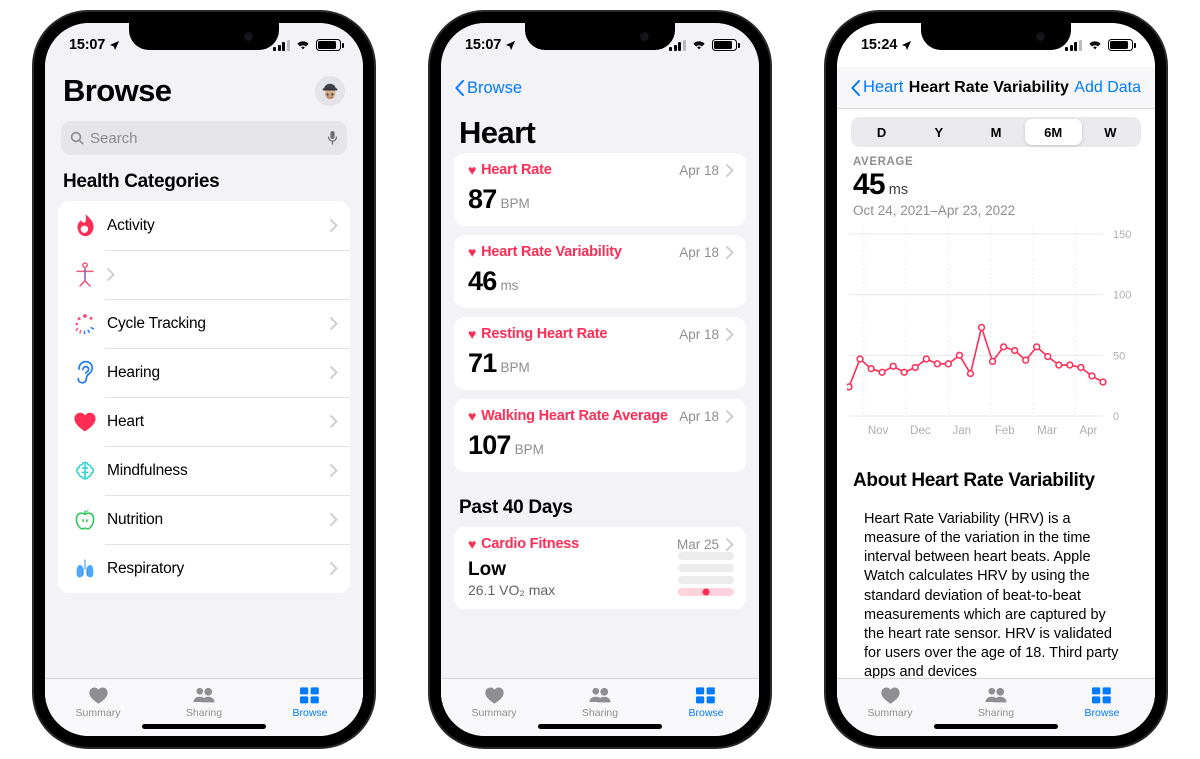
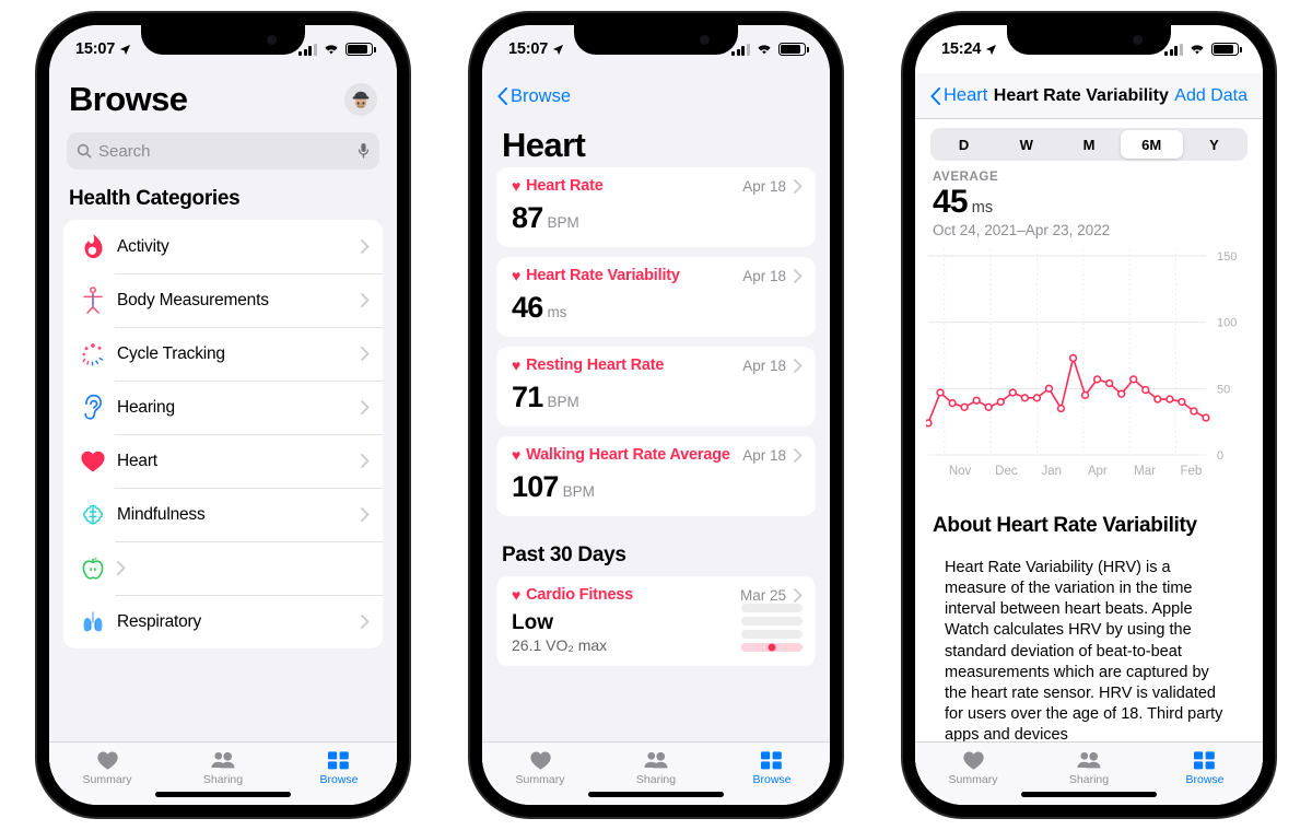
  15:07
  Browse
  Search
  Health Categories
  Activity
+ Body Measurements
  Cycle Tracking
  Hearing
  Heart
  Mindfulness
- Nutrition
  Respiratory
  Summary
  Sharing
  Browse
  15:07
  Browse
  Heart
  ♥
  Heart Rate
  Apr 18
  87
  BPM
  ♥
  Heart Rate Variability
  Apr 18
  46
  ms
  ♥
  Resting Heart Rate
  Apr 18
  71
  BPM
  ♥
  Walking Heart Rate Average
  Apr 18
  107
  BPM
- Past 40 Days
+ Past 30 Days
  ♥
  Cardio Fitness
  Mar 25
  Low
  26.1 VO₂ max
  Summary
  Sharing
  Browse
  15:24
  Heart
  Heart Rate Variability
  Add Data
  D
- Y
+ W
  M
  6M
- W
+ Y
  AVERAGE
  45
  ms
  Oct 24, 2021–Apr 23, 2022
  0
  50
  100
  150
  Nov
  Dec
  Jan
- Feb
+ Apr
  Mar
- Apr
+ Feb
  About Heart Rate Variability
  Heart Rate Variability (HRV) is a measure of the variation in the time interval between heart beats. Apple Watch calculates HRV by using the standard deviation of beat-to-beat measurements which are captured by the heart rate sensor. HRV is validated for users over the age of 18. Third party apps and devices
  Summary
  Sharing
  Browse
